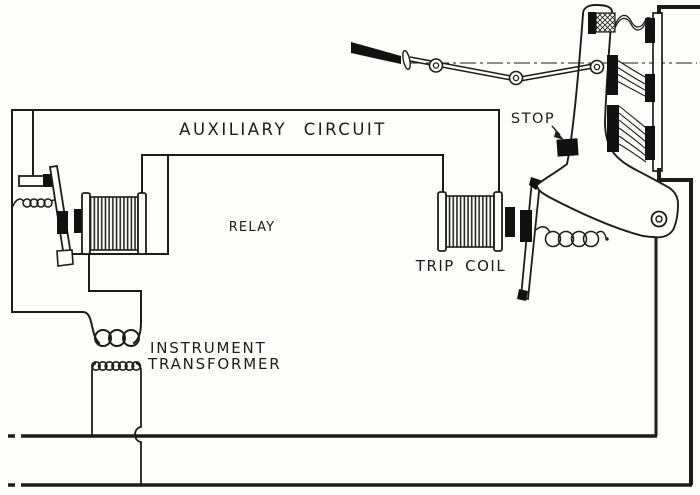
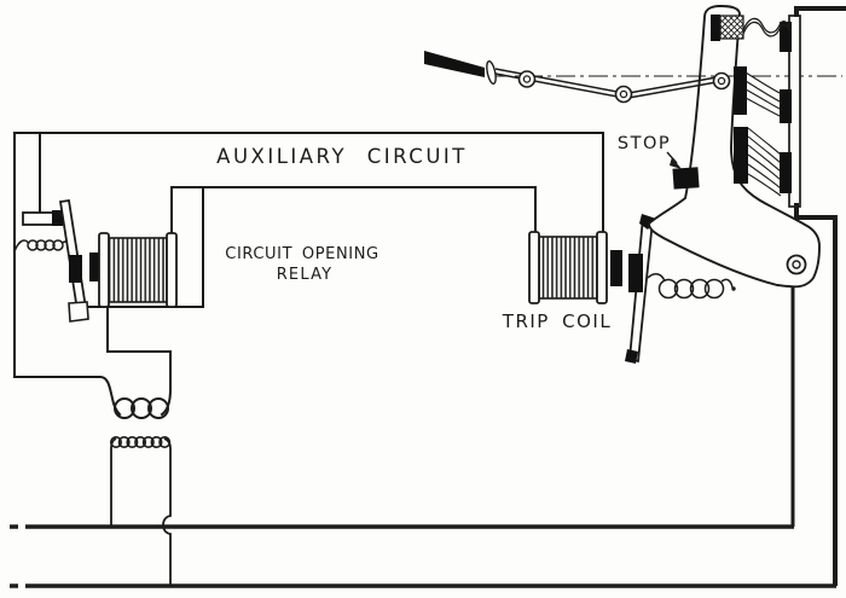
  AUXILIARY CIRCUIT
+ CIRCUIT OPENING
  RELAY
  TRIP COIL
  STOP
- INSTRUMENT
- TRANSFORMER
